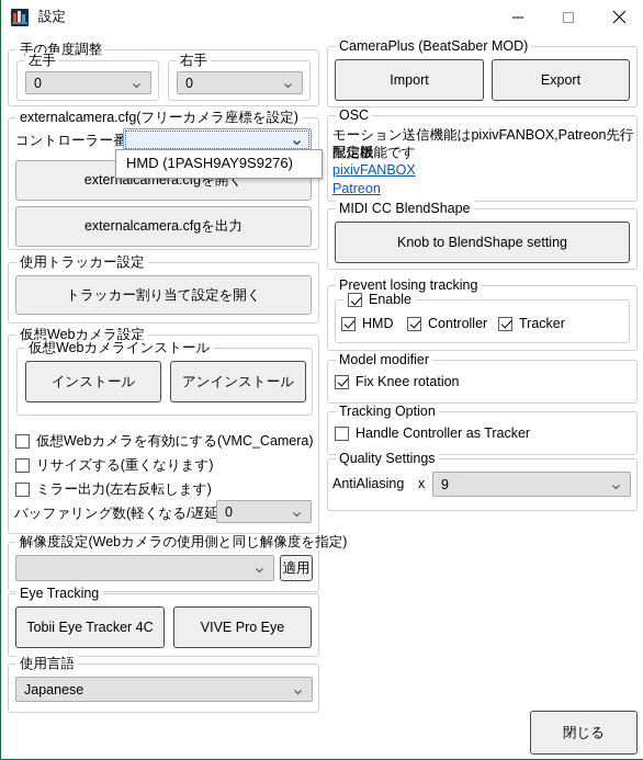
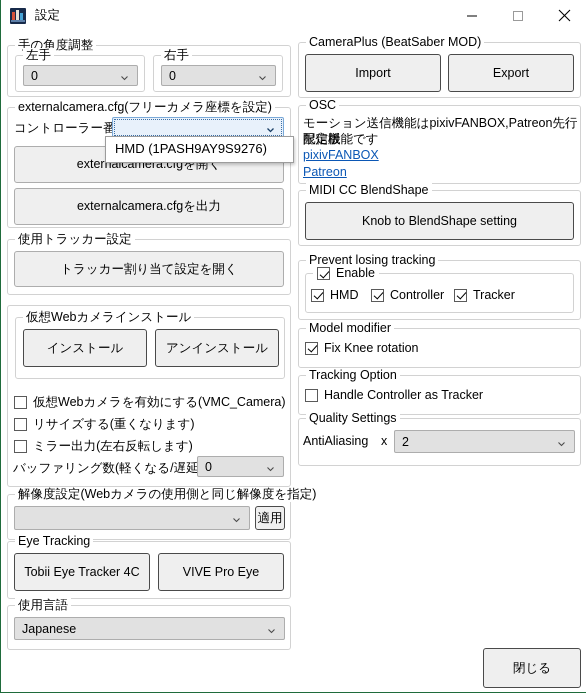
  設定
  手の角度調整
  左手
  0
  右手
  0
  externalcamera.cfg(フリーカメラ座標を設定)
  コントローラー番
  externalcamera.cfgを開く
  externalcamera.cfgを出力
  HMD (1PASH9AY9S9276)
  使用トラッカー設定
  トラッカー割り当て設定を開く
- 仮想Webカメラ設定
  仮想Webカメラインストール
  インストール
  アンインストール
  仮想Webカメラを有効にする(VMC_Camera)
  リサイズする(重くなります)
  ミラー出力(左右反転します)
  バッファリング数(軽くなる/遅延
  0
  解像度設定(Webカメラの使用側と同じ解像度を指定)
  適用
  Eye Tracking
  Tobii Eye Tracker 4C
  VIVE Pro Eye
  使用言語
  Japanese
  CameraPlus (BeatSaber MOD)
  Import
  Export
  OSC
  モーション送信機能はpixivFANBOX,Patreon先行配信版
  限定機能です
  pixivFANBOX
  Patreon
  MIDI CC BlendShape
  Knob to BlendShape setting
  Prevent losing tracking
  Enable
  HMD
  Controller
  Tracker
  Model modifier
  Fix Knee rotation
  Tracking Option
  Handle Controller as Tracker
  Quality Settings
  AntiAliasing
  x
- 9
+ 2
  閉じる
